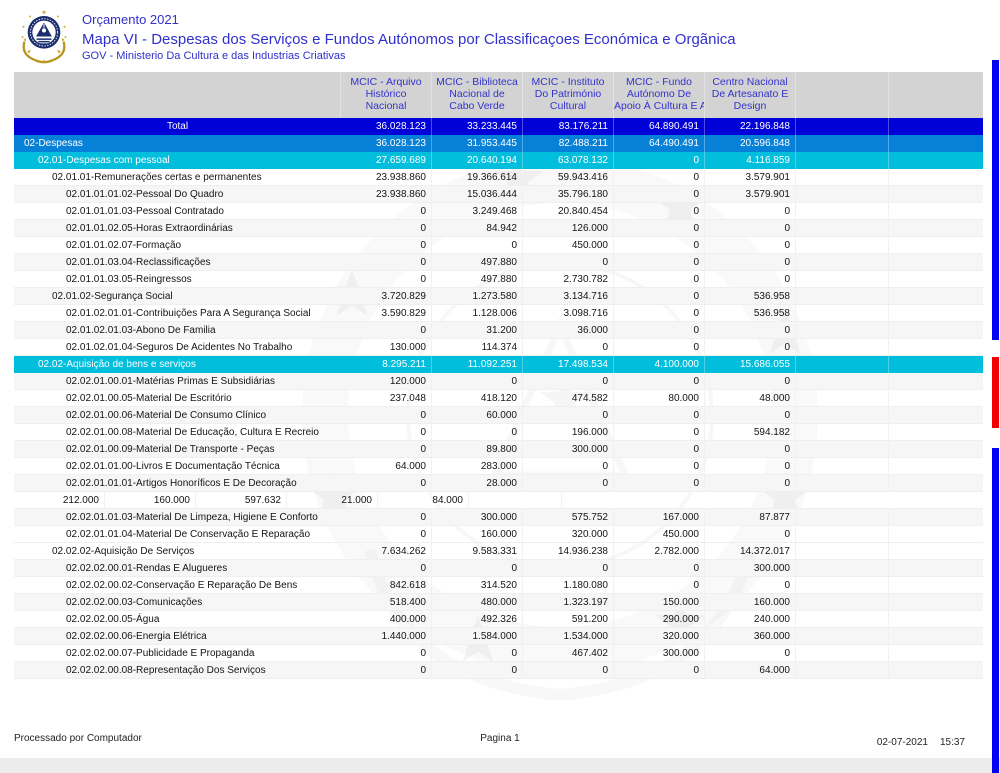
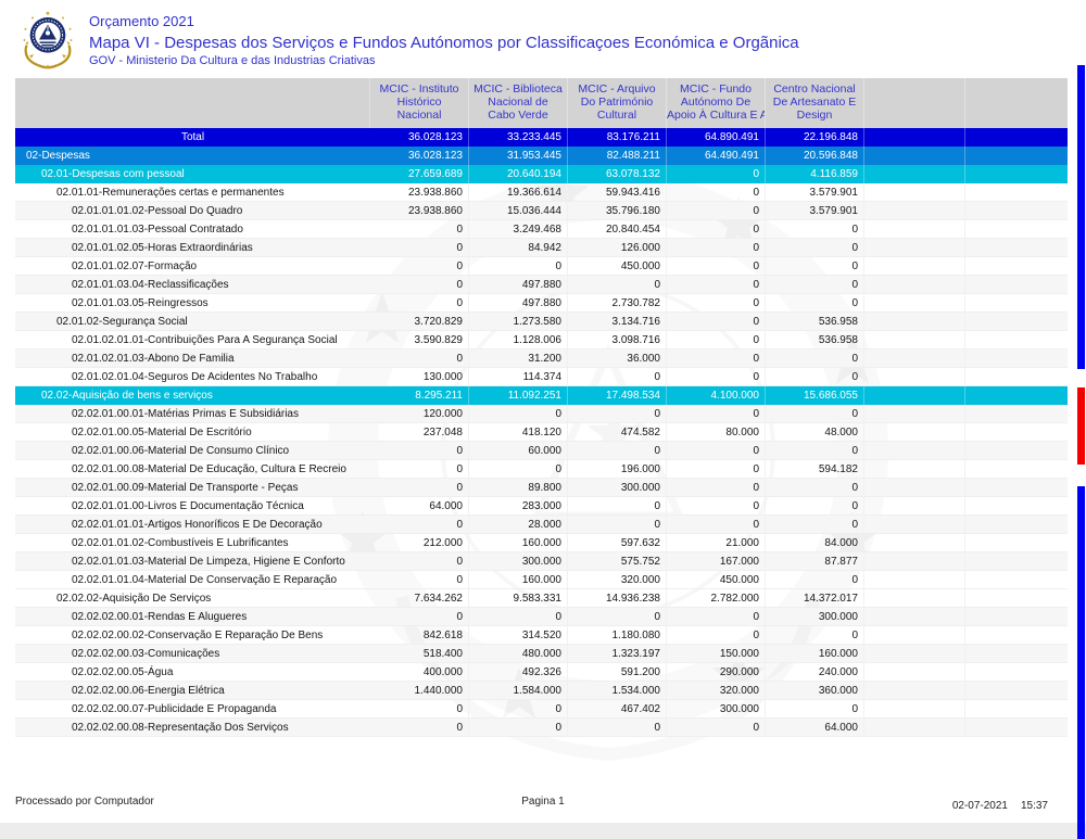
  Orçamento 2021
  Mapa VI - Despesas dos Serviços e Fundos Autónomos por Classificaçoes Económica e Orgãnica
  GOV - Ministerio Da Cultura e das Industrias Criativas
- MCIC - Arquivo
+ MCIC - Instituto
  Histórico
  Nacional
  MCIC - Biblioteca
  Nacional de
  Cabo Verde
- MCIC - Instituto
+ MCIC - Arquivo
  Do Património
  Cultural
  MCIC - Fundo
  Autónomo De
  Apoio À Cultura E A
  Centro Nacional
  De Artesanato E
  Design
  Total
  36.028.123
  33.233.445
  83.176.211
  64.890.491
  22.196.848
  02-Despesas
  36.028.123
  31.953.445
  82.488.211
  64.490.491
  20.596.848
  02.01-Despesas com pessoal
  27.659.689
  20.640.194
  63.078.132
  0
  4.116.859
  02.01.01-Remunerações certas e permanentes
  23.938.860
  19.366.614
  59.943.416
  0
  3.579.901
  02.01.01.01.02-Pessoal Do Quadro
  23.938.860
  15.036.444
  35.796.180
  0
  3.579.901
  02.01.01.01.03-Pessoal Contratado
  0
  3.249.468
  20.840.454
  0
  0
  02.01.01.02.05-Horas Extraordinárias
  0
  84.942
  126.000
  0
  0
  02.01.01.02.07-Formação
  0
  0
  450.000
  0
  0
  02.01.01.03.04-Reclassificações
  0
  497.880
  0
  0
  0
  02.01.01.03.05-Reingressos
  0
  497.880
  2.730.782
  0
  0
  02.01.02-Segurança Social
  3.720.829
  1.273.580
  3.134.716
  0
  536.958
  02.01.02.01.01-Contribuições Para A Segurança Social
  3.590.829
  1.128.006
  3.098.716
  0
  536.958
  02.01.02.01.03-Abono De Familia
  0
  31.200
  36.000
  0
  0
  02.01.02.01.04-Seguros De Acidentes No Trabalho
  130.000
  114.374
  0
  0
  0
  02.02-Aquisição de bens e serviços
  8.295.211
  11.092.251
  17.498.534
  4.100.000
  15.686.055
  02.02.01.00.01-Matérias Primas E Subsidiárias
  120.000
  0
  0
  0
  0
  02.02.01.00.05-Material De Escritório
  237.048
  418.120
  474.582
  80.000
  48.000
  02.02.01.00.06-Material De Consumo Clínico
  0
  60.000
  0
  0
  0
  02.02.01.00.08-Material De Educação, Cultura E Recreio
  0
  0
  196.000
  0
  594.182
  02.02.01.00.09-Material De Transporte - Peças
  0
  89.800
  300.000
  0
  0
  02.02.01.01.00-Livros E Documentação Técnica
  64.000
  283.000
  0
  0
  0
  02.02.01.01.01-Artigos Honoríficos E De Decoração
  0
  28.000
  0
  0
  0
+ 02.02.01.01.02-Combustíveis E Lubrificantes
  212.000
  160.000
  597.632
  21.000
  84.000
  02.02.01.01.03-Material De Limpeza, Higiene E Conforto
  0
  300.000
  575.752
  167.000
  87.877
  02.02.01.01.04-Material De Conservação E Reparação
  0
  160.000
  320.000
  450.000
  0
  02.02.02-Aquisição De Serviços
  7.634.262
  9.583.331
  14.936.238
  2.782.000
  14.372.017
  02.02.02.00.01-Rendas E Alugueres
  0
  0
  0
  0
  300.000
  02.02.02.00.02-Conservação E Reparação De Bens
  842.618
  314.520
  1.180.080
  0
  0
  02.02.02.00.03-Comunicações
  518.400
  480.000
  1.323.197
  150.000
  160.000
  02.02.02.00.05-Água
  400.000
  492.326
  591.200
  290.000
  240.000
  02.02.02.00.06-Energia Elétrica
  1.440.000
  1.584.000
  1.534.000
  320.000
  360.000
  02.02.02.00.07-Publicidade E Propaganda
  0
  0
  467.402
  300.000
  0
  02.02.02.00.08-Representação Dos Serviços
  0
  0
  0
  0
  64.000
  Processado por Computador
  Pagina 1
  02-07-2021 15:37
